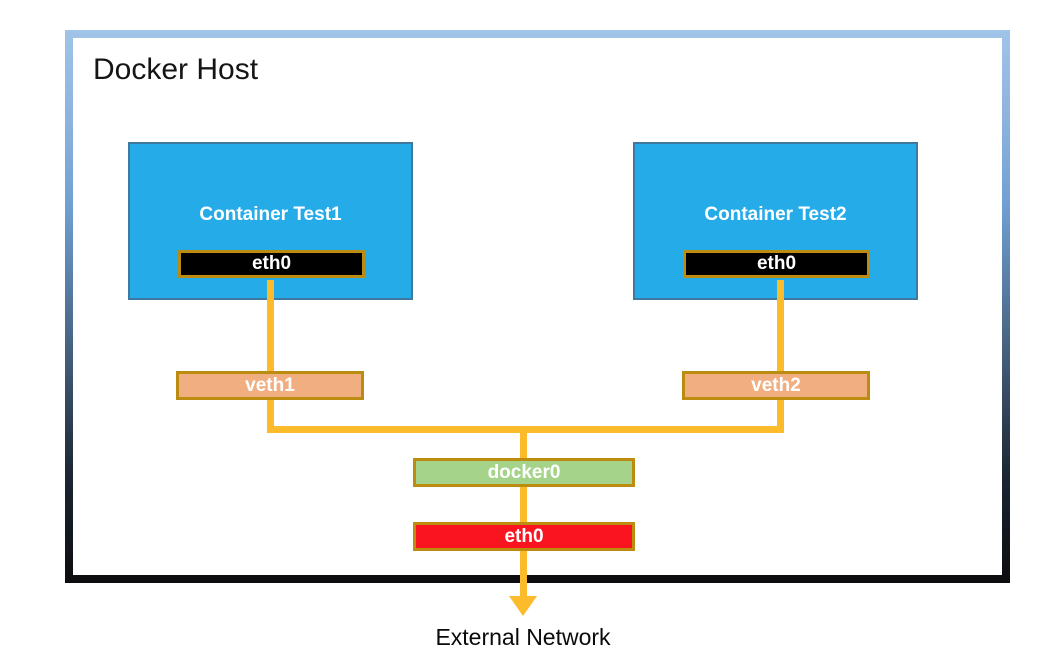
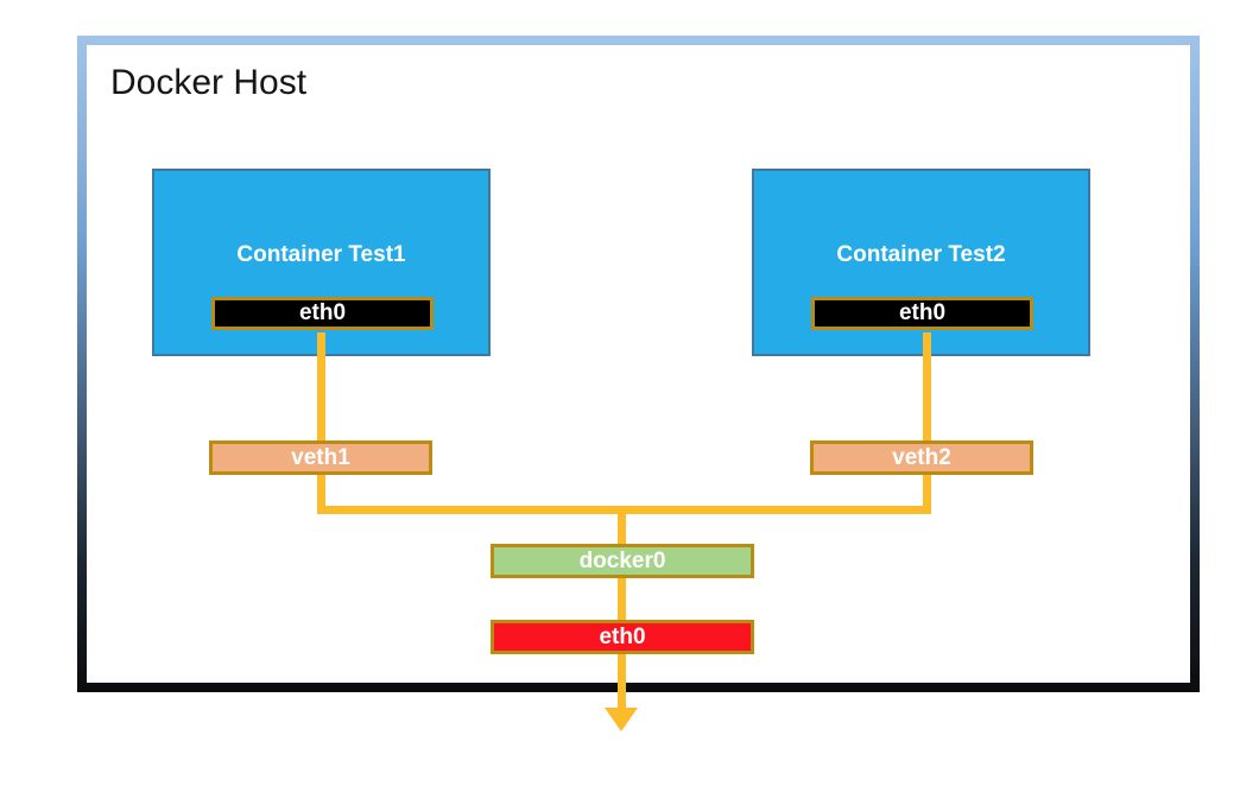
  Docker Host
  Container Test1
  eth0
  Container Test2
  eth0
  veth1
  veth2
  docker0
  eth0
- External Network
